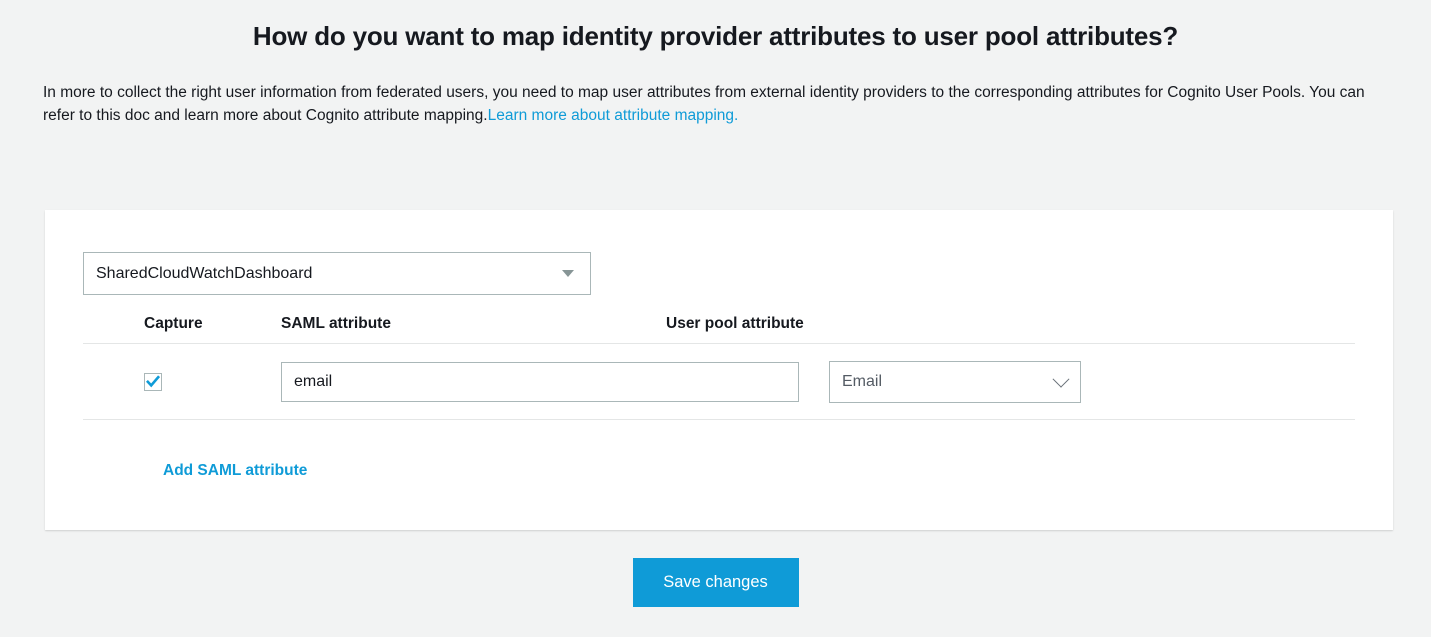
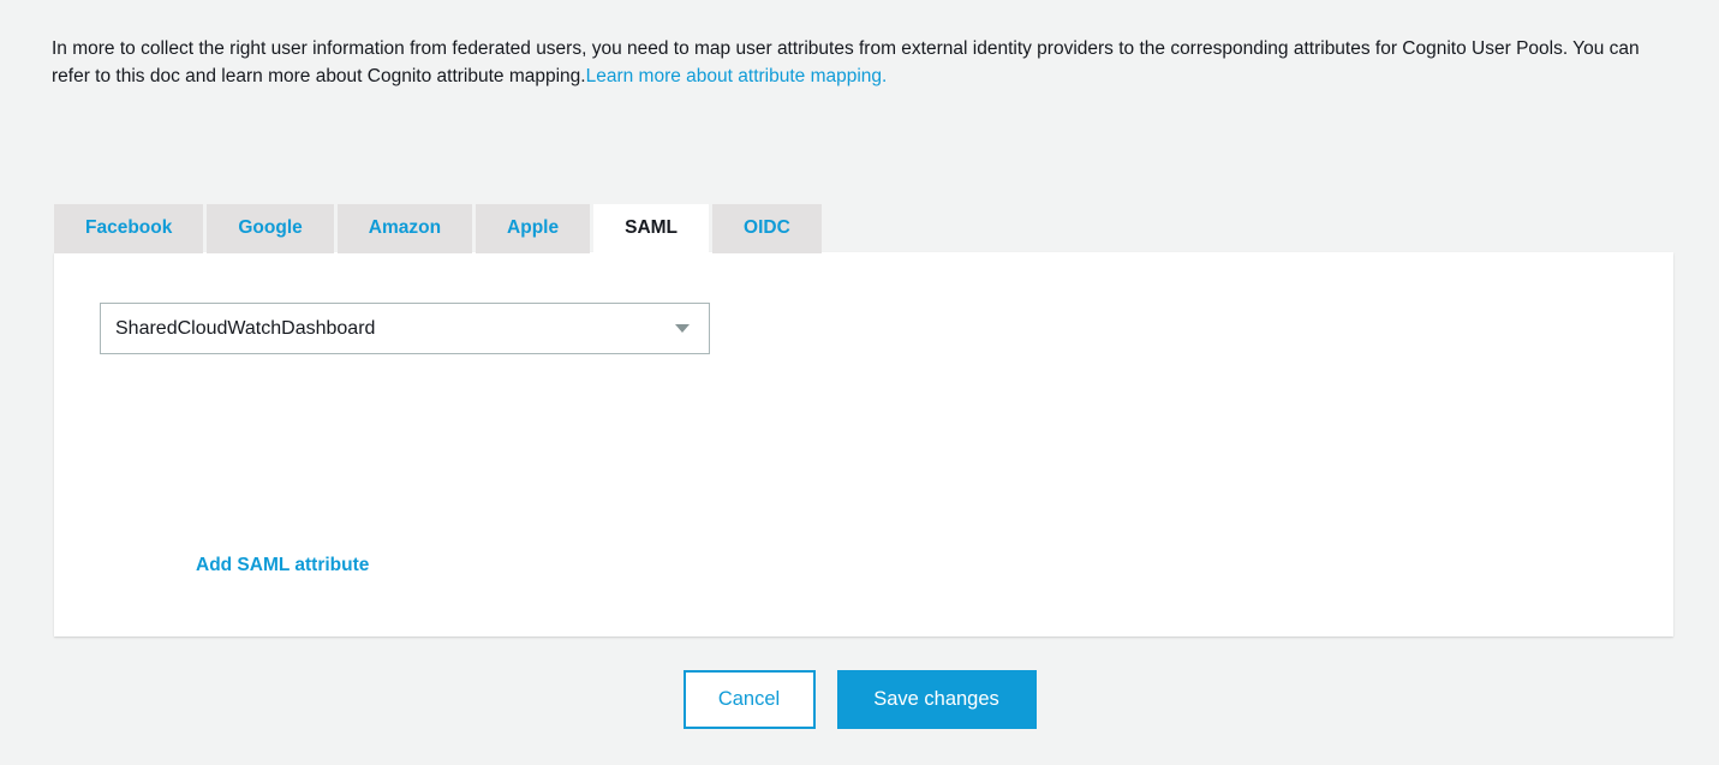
- How do you want to map identity provider attributes to user pool attributes?
  In more to collect the right user information from federated users, you need to map user attributes from external identity providers to the corresponding attributes for Cognito User Pools. You can refer to this doc and learn more about Cognito attribute mapping.Learn more about attribute mapping.
+ Facebook
+ Google
+ Amazon
+ Apple
+ SAML
+ OIDC
  SharedCloudWatchDashboard
- Capture
- SAML attribute
- User pool attribute
- email
- Email
  Add SAML attribute
+ Cancel
  Save changes
